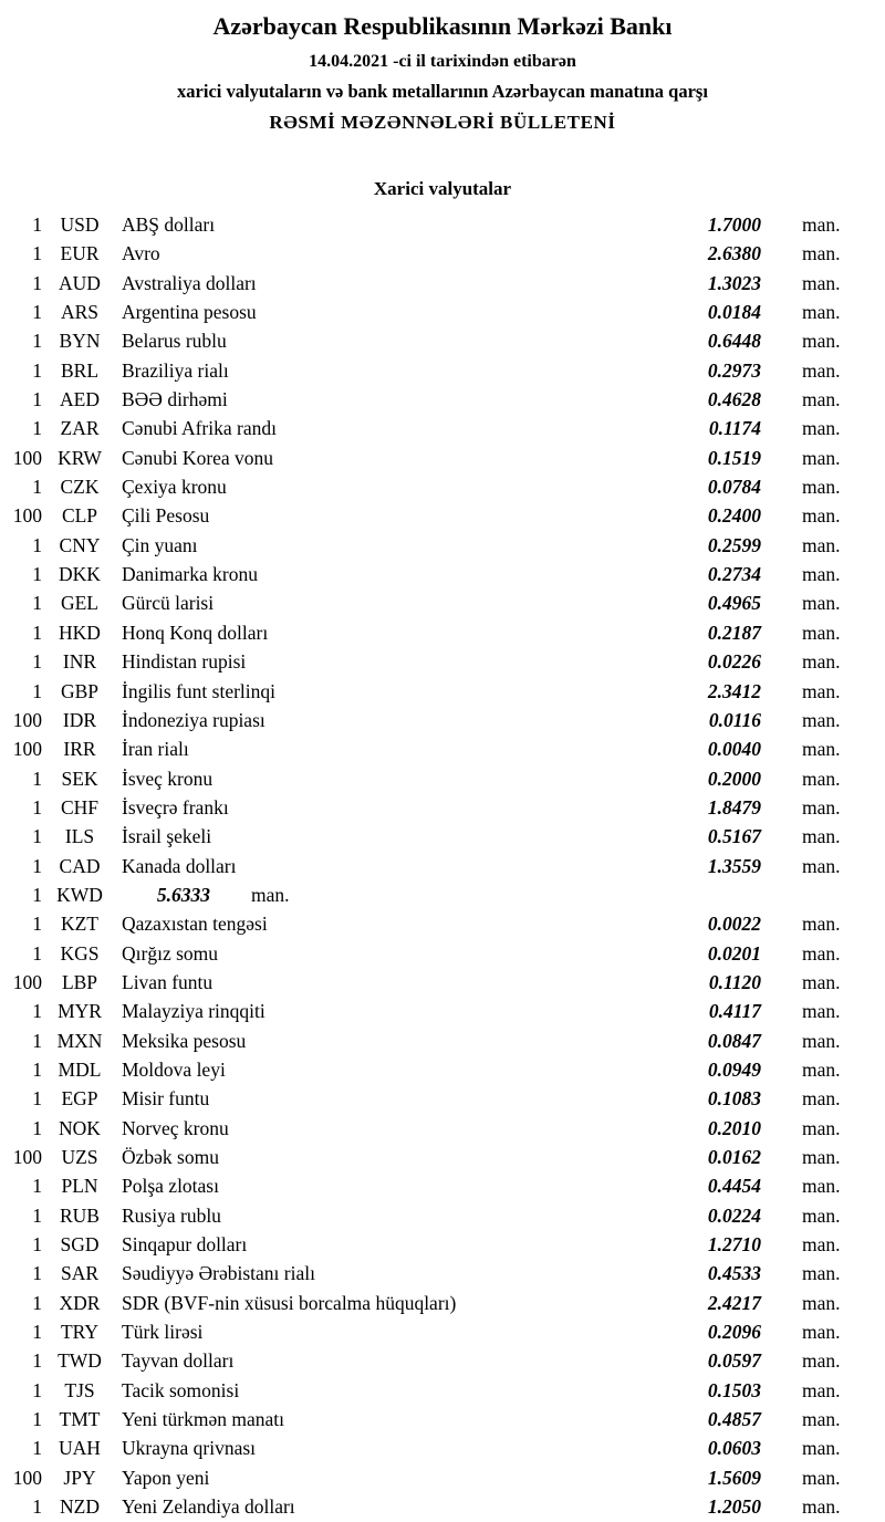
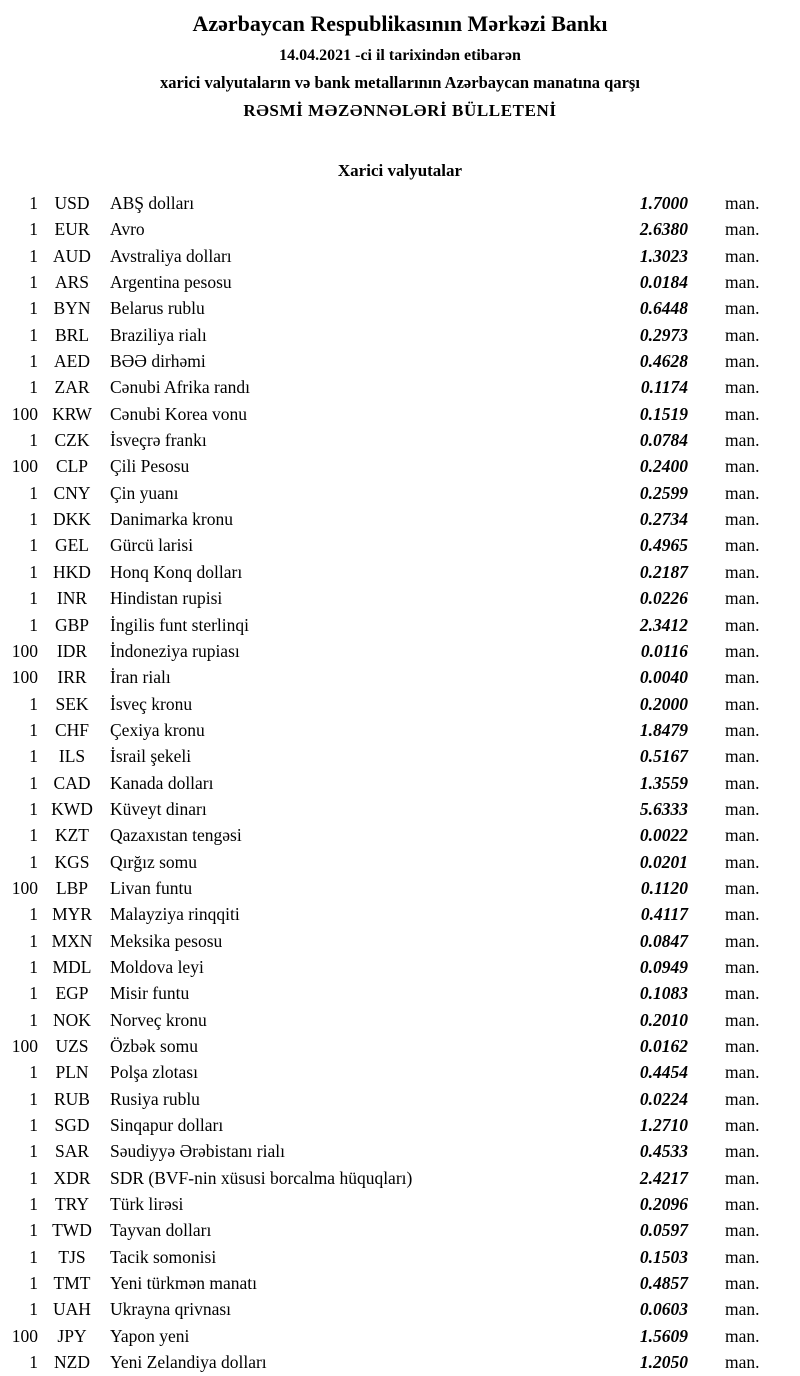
  Azərbaycan Respublikasının Mərkəzi Bankı
  14.04.2021 -ci il tarixindən etibarən
  xarici valyutaların və bank metallarının Azərbaycan manatına qarşı
  RƏSMİ MƏZƏNNƏLƏRİ BÜLLETENİ
  Xarici valyutalar
  1
  USD
  ABŞ dolları
  1.7000
  man.
  1
  EUR
  Avro
  2.6380
  man.
  1
  AUD
  Avstraliya dolları
  1.3023
  man.
  1
  ARS
  Argentina pesosu
  0.0184
  man.
  1
  BYN
  Belarus rublu
  0.6448
  man.
  1
  BRL
  Braziliya rialı
  0.2973
  man.
  1
  AED
  BƏƏ dirhəmi
  0.4628
  man.
  1
  ZAR
  Cənubi Afrika randı
  0.1174
  man.
  100
  KRW
  Cənubi Korea vonu
  0.1519
  man.
  1
  CZK
- Çexiya kronu
+ İsveçrə frankı
  0.0784
  man.
  100
  CLP
  Çili Pesosu
  0.2400
  man.
  1
  CNY
  Çin yuanı
  0.2599
  man.
  1
  DKK
  Danimarka kronu
  0.2734
  man.
  1
  GEL
  Gürcü larisi
  0.4965
  man.
  1
  HKD
  Honq Konq dolları
  0.2187
  man.
  1
  INR
  Hindistan rupisi
  0.0226
  man.
  1
  GBP
  İngilis funt sterlinqi
  2.3412
  man.
  100
  IDR
  İndoneziya rupiası
  0.0116
  man.
  100
  IRR
  İran rialı
  0.0040
  man.
  1
  SEK
  İsveç kronu
  0.2000
  man.
  1
  CHF
- İsveçrə frankı
+ Çexiya kronu
  1.8479
  man.
  1
  ILS
  İsrail şekeli
  0.5167
  man.
  1
  CAD
  Kanada dolları
  1.3559
  man.
  1
  KWD
+ Küveyt dinarı
  5.6333
  man.
  1
  KZT
  Qazaxıstan tengəsi
  0.0022
  man.
  1
  KGS
  Qırğız somu
  0.0201
  man.
  100
  LBP
  Livan funtu
  0.1120
  man.
  1
  MYR
  Malayziya rinqqiti
  0.4117
  man.
  1
  MXN
  Meksika pesosu
  0.0847
  man.
  1
  MDL
  Moldova leyi
  0.0949
  man.
  1
  EGP
  Misir funtu
  0.1083
  man.
  1
  NOK
  Norveç kronu
  0.2010
  man.
  100
  UZS
  Özbək somu
  0.0162
  man.
  1
  PLN
  Polşa zlotası
  0.4454
  man.
  1
  RUB
  Rusiya rublu
  0.0224
  man.
  1
  SGD
  Sinqapur dolları
  1.2710
  man.
  1
  SAR
  Səudiyyə Ərəbistanı rialı
  0.4533
  man.
  1
  XDR
  SDR (BVF-nin xüsusi borcalma hüquqları)
  2.4217
  man.
  1
  TRY
  Türk lirəsi
  0.2096
  man.
  1
  TWD
  Tayvan dolları
  0.0597
  man.
  1
  TJS
  Tacik somonisi
  0.1503
  man.
  1
  TMT
  Yeni türkmən manatı
  0.4857
  man.
  1
  UAH
  Ukrayna qrivnası
  0.0603
  man.
  100
  JPY
  Yapon yeni
  1.5609
  man.
  1
  NZD
  Yeni Zelandiya dolları
  1.2050
  man.
